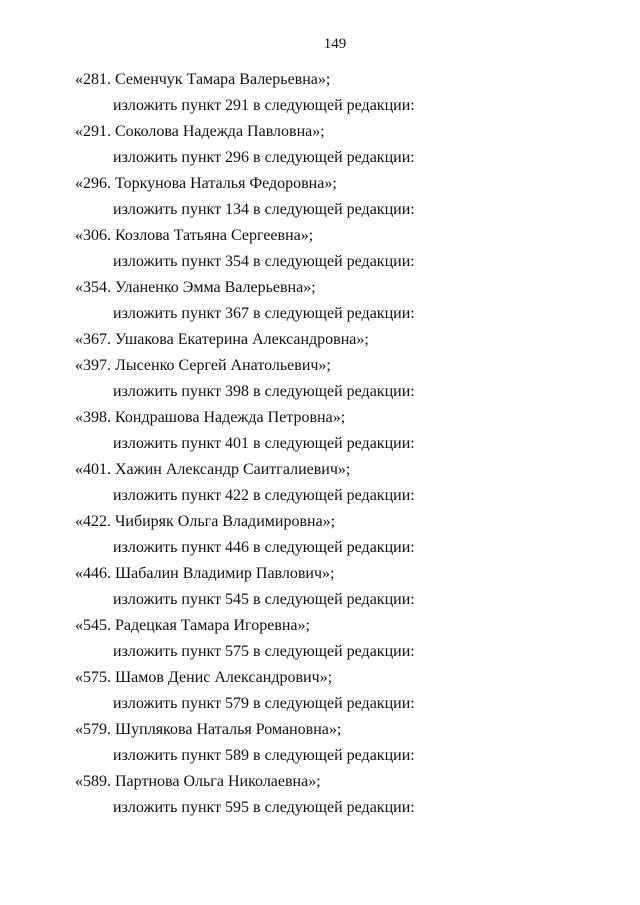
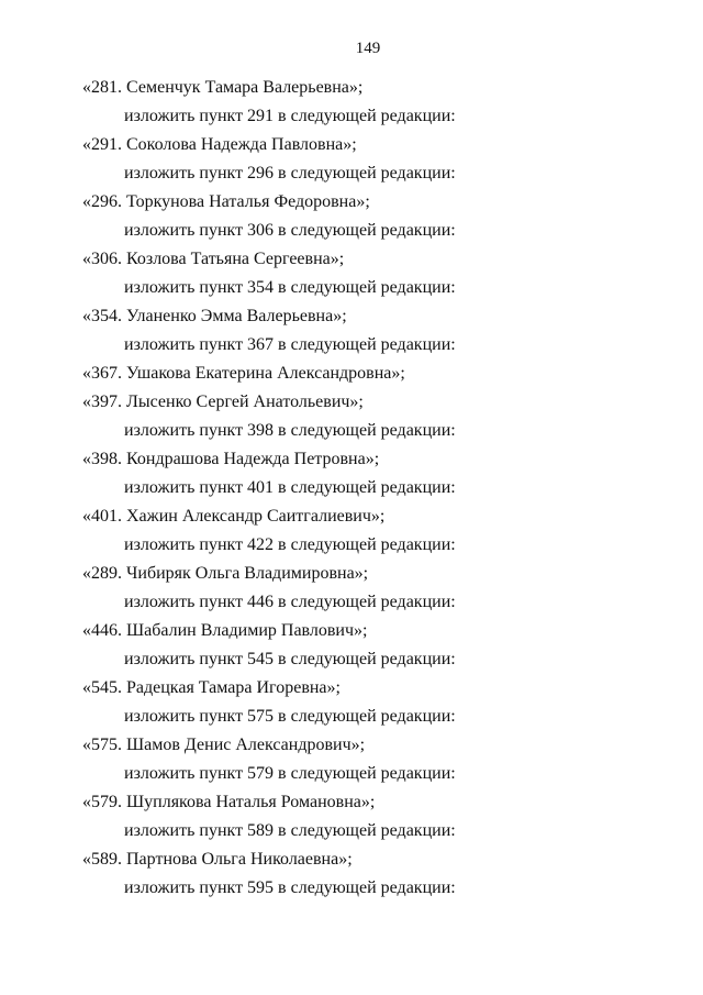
  149
  «281. Семенчук Тамара Валерьевна»;
  изложить пункт 291 в следующей редакции:
  «291. Соколова Надежда Павловна»;
  изложить пункт 296 в следующей редакции:
  «296. Торкунова Наталья Федоровна»;
- изложить пункт 134 в следующей редакции:
+ изложить пункт 306 в следующей редакции:
  «306. Козлова Татьяна Сергеевна»;
  изложить пункт 354 в следующей редакции:
  «354. Уланенко Эмма Валерьевна»;
  изложить пункт 367 в следующей редакции:
  «367. Ушакова Екатерина Александровна»;
  «397. Лысенко Сергей Анатольевич»;
  изложить пункт 398 в следующей редакции:
  «398. Кондрашова Надежда Петровна»;
  изложить пункт 401 в следующей редакции:
  «401. Хажин Александр Саитгалиевич»;
  изложить пункт 422 в следующей редакции:
- «422. Чибиряк Ольга Владимировна»;
+ «289. Чибиряк Ольга Владимировна»;
  изложить пункт 446 в следующей редакции:
  «446. Шабалин Владимир Павлович»;
  изложить пункт 545 в следующей редакции:
  «545. Радецкая Тамара Игоревна»;
  изложить пункт 575 в следующей редакции:
  «575. Шамов Денис Александрович»;
  изложить пункт 579 в следующей редакции:
  «579. Шуплякова Наталья Романовна»;
  изложить пункт 589 в следующей редакции:
  «589. Партнова Ольга Николаевна»;
  изложить пункт 595 в следующей редакции:
